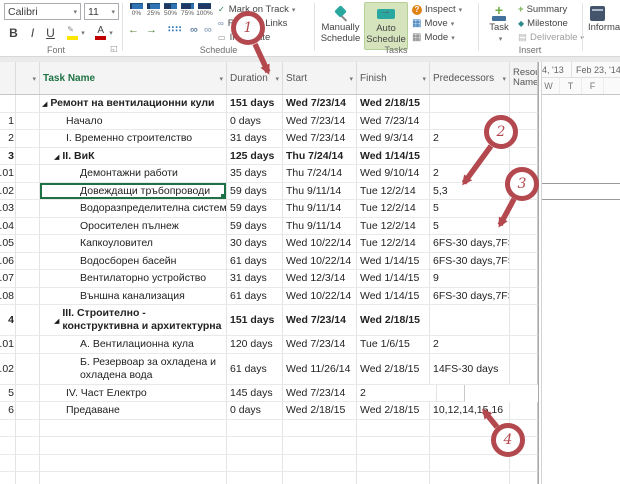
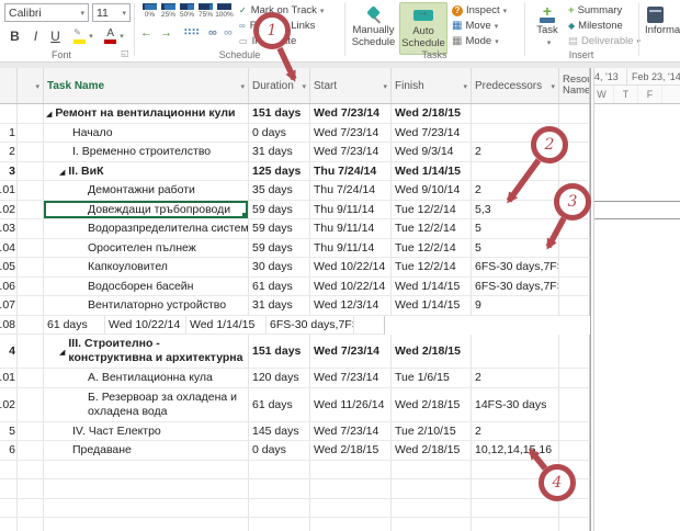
  Calibri
  11
  B
  I
  U
  ✎
  A
  Font
  ←
  →
  ∷∷
  ∞
  ∞
  ✓
  Mark on Track
  ∞
  ▭
  Schedule
  Manually Schedule
  →
  Auto Schedule
  ?
  Inspect
  ▦
  Move
  ▦
  Mode
  Tasks
  +
  Task
  +
  Summary
  ◆
  Milestone
  ▤
  Deliverable
  Insert
  Task Name
  Duration
  Start
  Finish
  Predecessors
  4, '13
  Feb 23, '14
  W
  T
  F
  Ремонт на вентилационни кули
  151 days
  Wed 7/23/14
  Wed 2/18/15
  1
  Начало
  0 days
  Wed 7/23/14
  Wed 7/23/14
  2
  I. Временно строителство
  31 days
  Wed 7/23/14
  Wed 9/3/14
  2
  3
  II. ВиК
  125 days
  Thu 7/24/14
  Wed 1/14/15
  .01
  Демонтажни работи
  35 days
  Thu 7/24/14
  Wed 9/10/14
  2
  .02
  Довеждащи тръбопроводи
  59 days
  Thu 9/11/14
  Tue 12/2/14
  5,3
  .03
  Водоразпределителна систем
  59 days
  Thu 9/11/14
  Tue 12/2/14
  5
  .04
  Оросителен пълнеж
  59 days
  Thu 9/11/14
  Tue 12/2/14
  5
  .05
  Капкоуловител
  30 days
  Wed 10/22/14
  Tue 12/2/14
  6FS-30 days,7F
  .06
  Водосборен басейн
  61 days
  Wed 10/22/14
  Wed 1/14/15
  6FS-30 days,7F
  .07
  Вентилаторно устройство
  31 days
  Wed 12/3/14
  Wed 1/14/15
  9
  .08
- Външна канализация
  61 days
  Wed 10/22/14
  Wed 1/14/15
  6FS-30 days,7F
  4
  III. Строително - конструктивна и архитектурна
  151 days
  Wed 7/23/14
  Wed 2/18/15
  .01
  А. Вентилационна кула
  120 days
  Wed 7/23/14
  Tue 1/6/15
  2
  .02
  Б. Резервоар за охладена и охладена вода
  61 days
  Wed 11/26/14
  Wed 2/18/15
  14FS-30 days
  5
  IV. Част Електро
  145 days
  Wed 7/23/14
+ Tue 2/10/15
  2
  6
  Предаване
  0 days
  Wed 2/18/15
  Wed 2/18/15
  10,12,14,1,16
  1
  2
  3
  4
